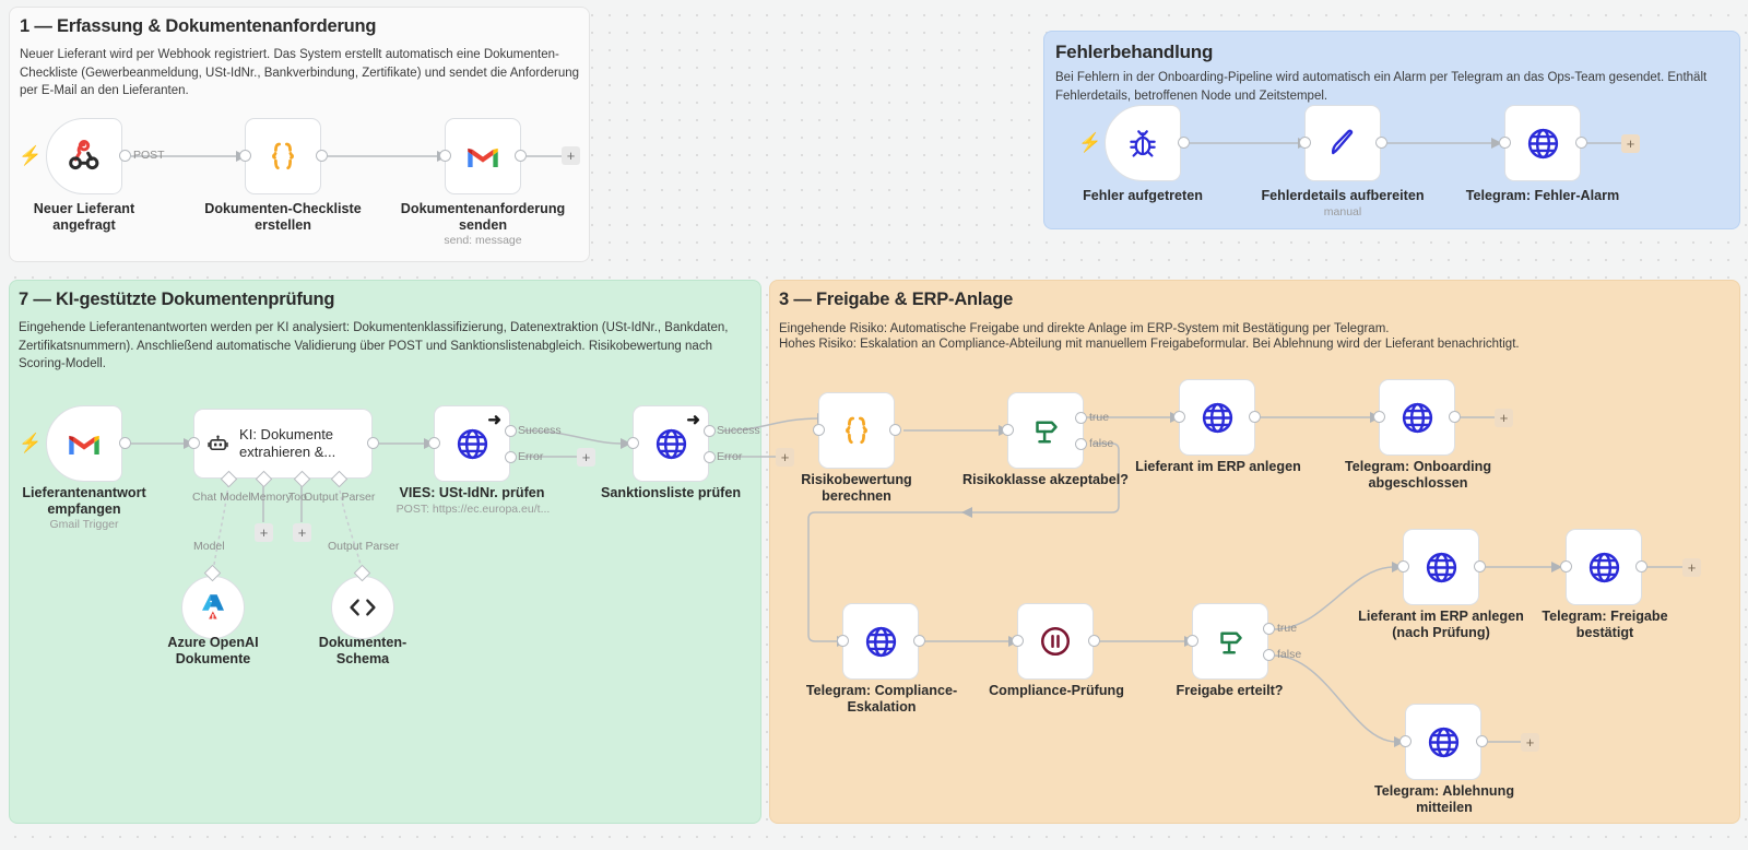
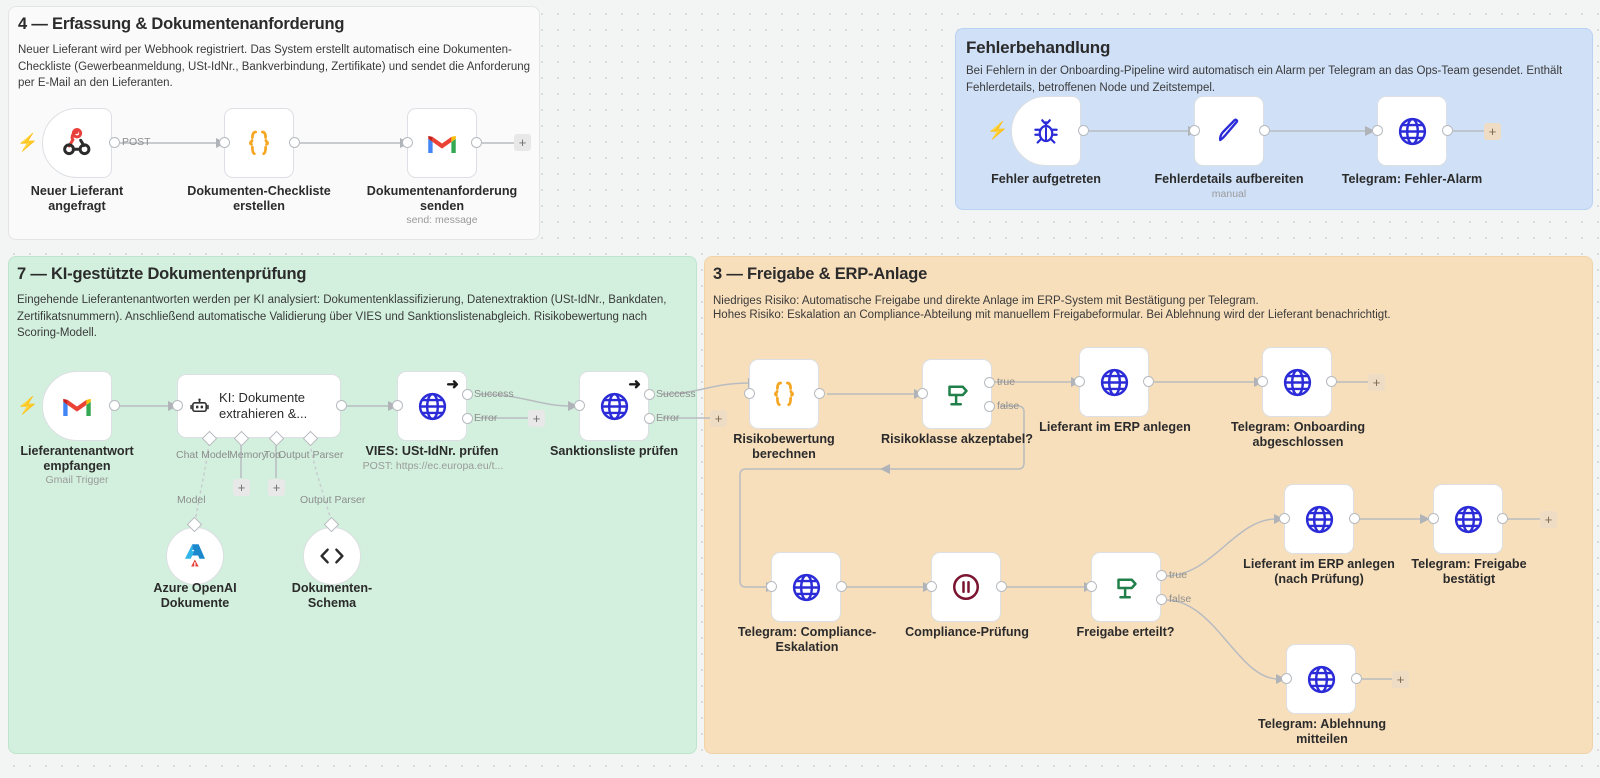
- 1 — Erfassung & Dokumentenanforderung
+ 4 — Erfassung & Dokumentenanforderung
  Neuer Lieferant wird per Webhook registriert. Das System erstellt automatisch eine Dokumenten-Checkliste (Gewerbeanmeldung, USt-IdNr., Bankverbindung, Zertifikate) und sendet die Anforderung per E-Mail an den Lieferanten.
  Fehlerbehandlung
  Bei Fehlern in der Onboarding-Pipeline wird automatisch ein Alarm per Telegram an das Ops-Team gesendet. Enthält Fehlerdetails, betroffenen Node und Zeitstempel.
  7 — KI-gestützte Dokumentenprüfung
- Eingehende Lieferantenantworten werden per KI analysiert: Dokumentenklassifizierung, Datenextraktion (USt-IdNr., Bankdaten, Zertifikatsnummern). Anschließend automatische Validierung über POST und Sanktionslistenabgleich. Risikobewertung nach Scoring-Modell.
+ Eingehende Lieferantenantworten werden per KI analysiert: Dokumentenklassifizierung, Datenextraktion (USt-IdNr., Bankdaten, Zertifikatsnummern). Anschließend automatische Validierung über VIES und Sanktionslistenabgleich. Risikobewertung nach Scoring-Modell.
  3 — Freigabe & ERP-Anlage
- Eingehende Risiko: Automatische Freigabe und direkte Anlage im ERP-System mit Bestätigung per Telegram.
+ Niedriges Risiko: Automatische Freigabe und direkte Anlage im ERP-System mit Bestätigung per Telegram.
  Hohes Risiko: Eskalation an Compliance-Abteilung mit manuellem Freigabeformular. Bei Ablehnung wird der Lieferant benachrichtigt.
  ⚡
  POST
  Neuer Lieferant
  angefragt
  Dokumenten-Checkliste
  erstellen
  +
  Dokumentenanforderung
  senden
  send: message
  ⚡
  Fehler aufgetreten
  Fehlerdetails aufbereiten
  manual
  +
  Telegram: Fehler-Alarm
  ⚡
  Lieferantenantwort
  empfangen
  Gmail Trigger
  KI: Dokumente extrahieren &...
  Chat Model
  Memory
  Too
  Output Parser
  +
  +
  Model
  Output Parser
  Azure OpenAI
  Dokumente
  Dokumenten-
  Schema
  ➜
  Success
  Error
  +
  VIES: USt-IdNr. prüfen
  POST: https://ec.europa.eu/t...
  ➜
  Success
  Error
  +
  Sanktionsliste prüfen
  Risikobewertung
  berechnen
  true
  false
  Risikoklasse akzeptabel?
  Lieferant im ERP anlegen
  +
  Telegram: Onboarding
  abgeschlossen
  Telegram: Compliance-
  Eskalation
  Compliance-Prüfung
  true
  false
  Freigabe erteilt?
  Lieferant im ERP anlegen
  (nach Prüfung)
  +
  Telegram: Freigabe
  bestätigt
  +
  Telegram: Ablehnung
  mitteilen
